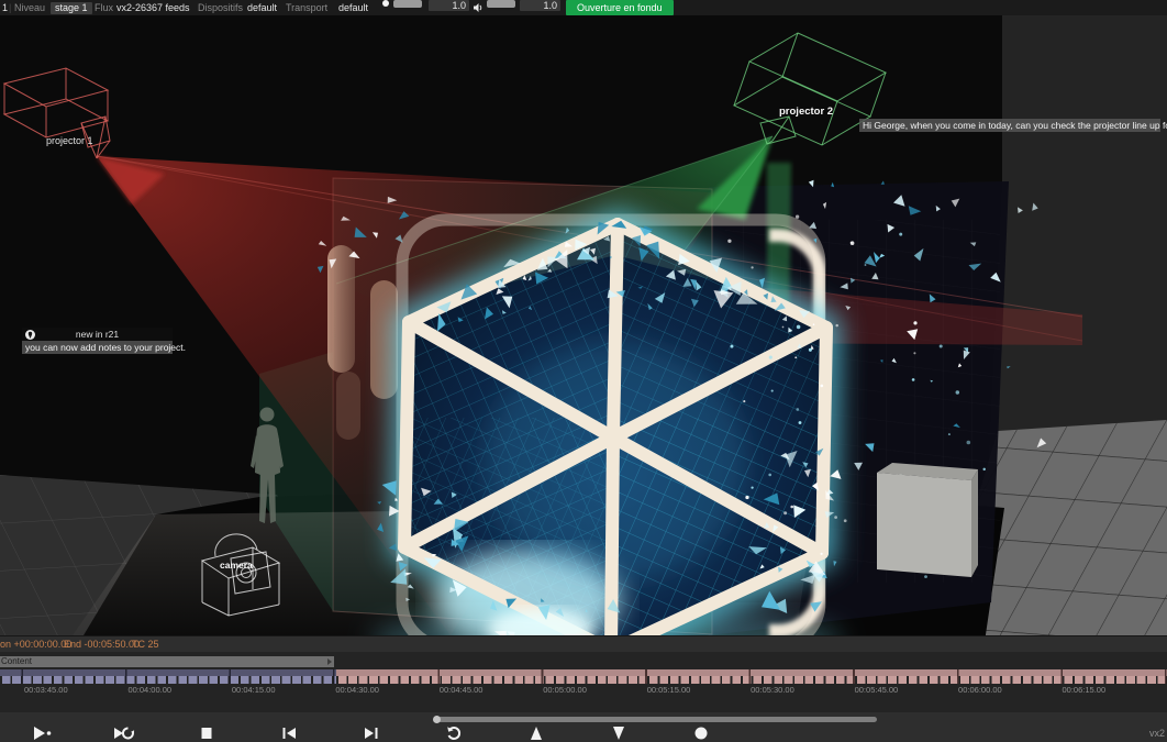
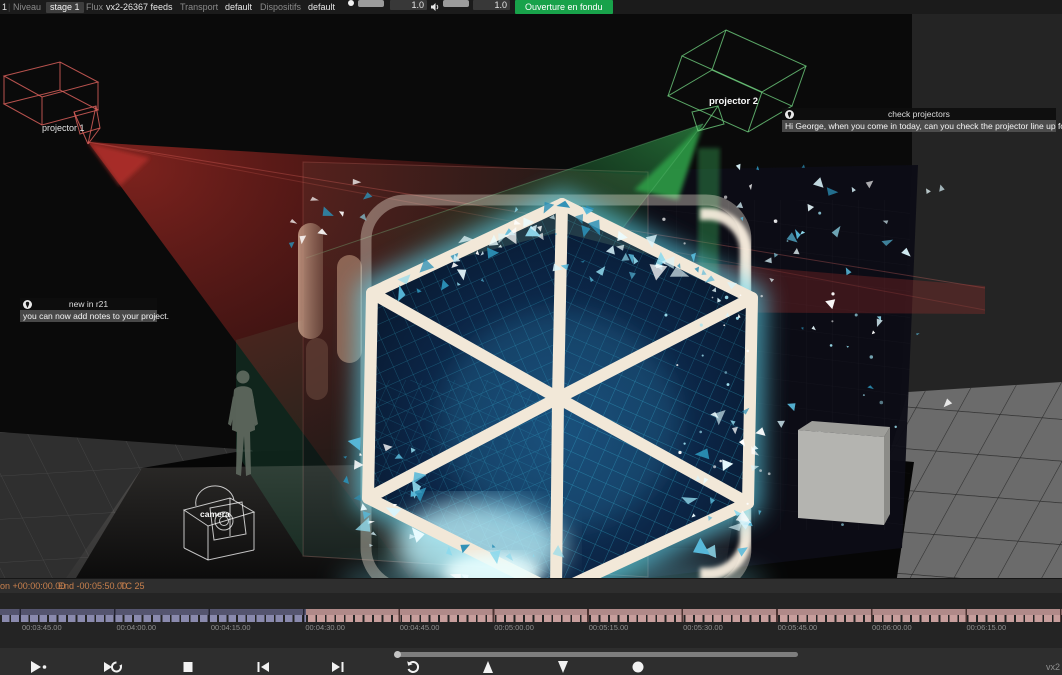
  1
  Niveau
  stage 1
  Flux
  vx2-26367 feeds
- Dispositifs
+ Transport
  default
- Transport
+ Dispositifs
  default
  1.0
  1.0
  Ouverture en fondu
  projector 1
  projector 2
  camera
+ check projectors
  Hi George, when you come in today, can you check the projector line up f
  new in r21
  you can now add notes to your project.
  on +00:00:00.00
  End -00:05:50.00
  TC 25
- Content
  00:03:45.00
  00:04:00.00
  00:04:15.00
  00:04:30.00
  00:04:45.00
  00:05:00.00
  00:05:15.00
  00:05:30.00
  00:05:45.00
  00:06:00.00
  00:06:15.00
  vx2
